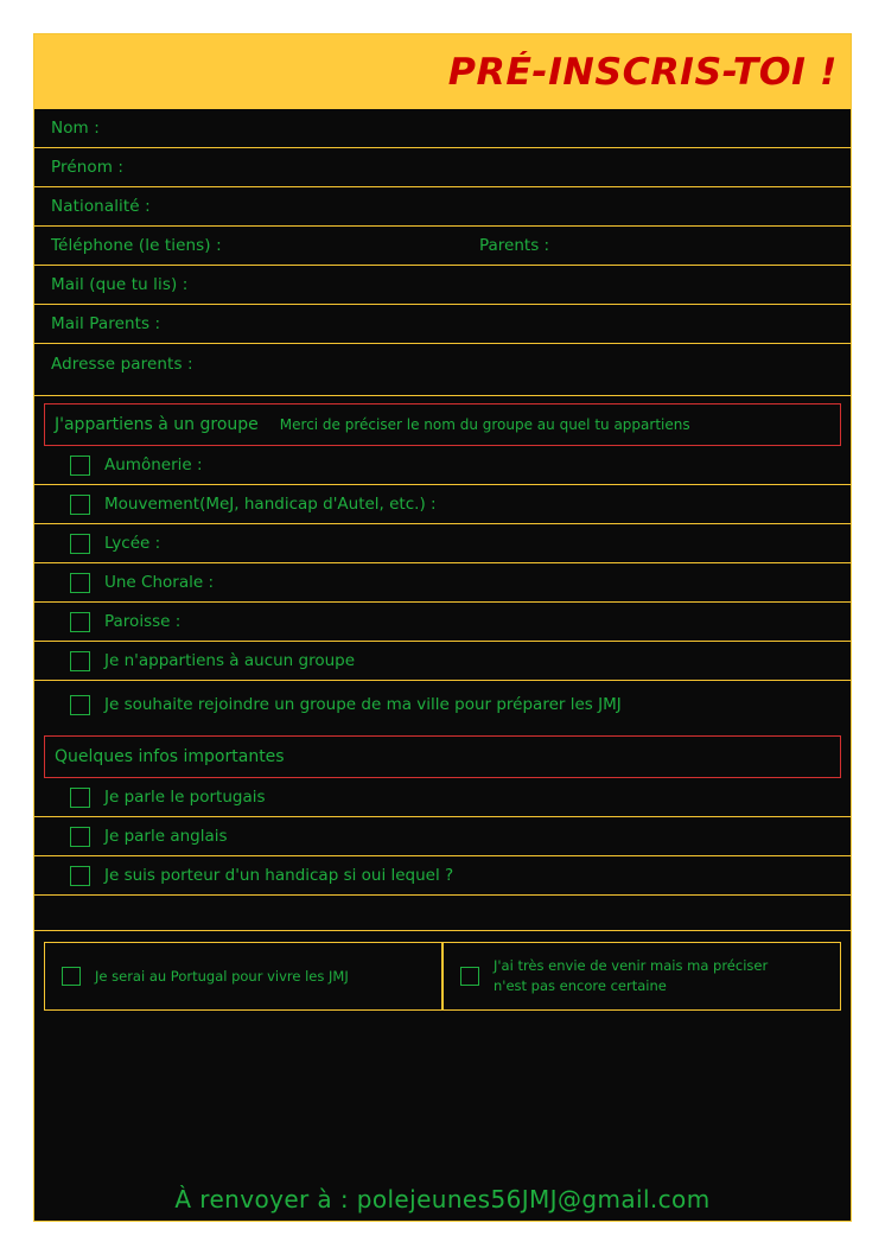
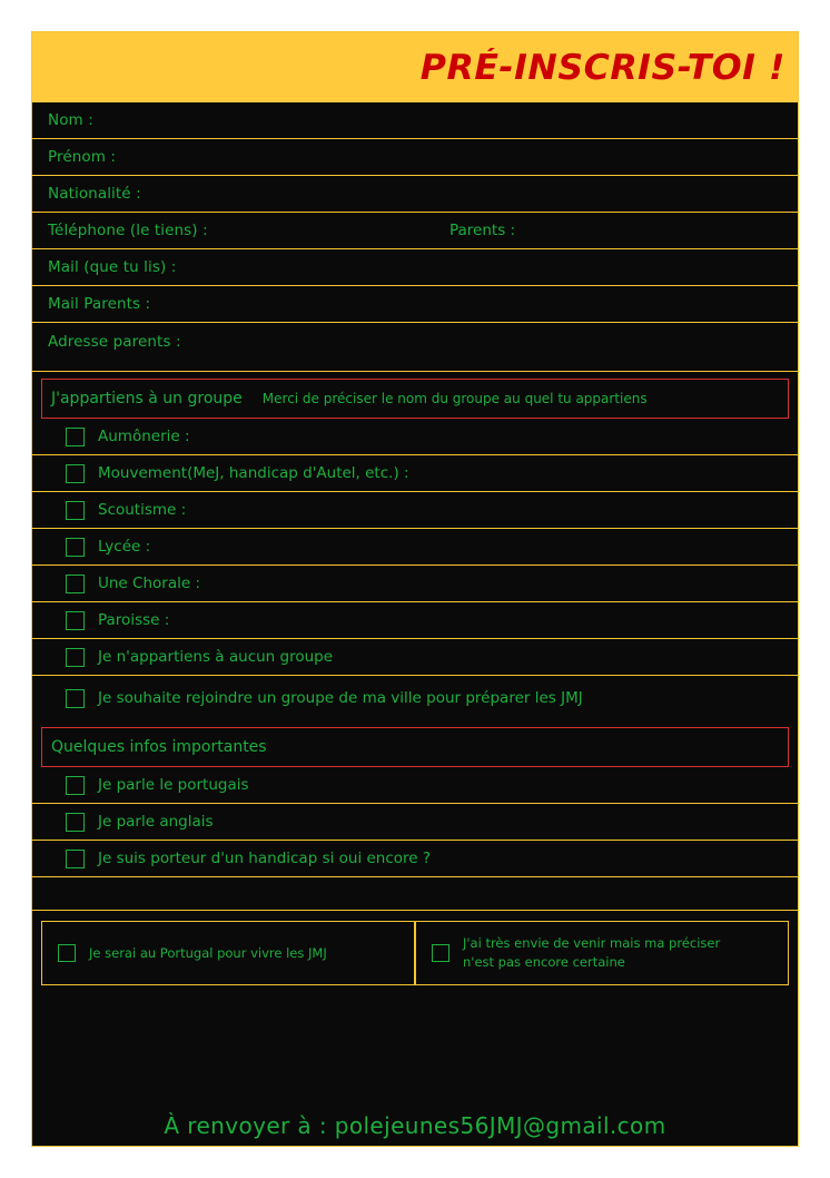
  PRÉ-INSCRIS-TOI !
  Nom :
  Prénom :
  Nationalité :
  Téléphone (le tiens) :
  Parents :
  Mail (que tu lis) :
  Mail Parents :
  Adresse parents :
  J'appartiens à un groupe
  Merci de préciser le nom du groupe au quel tu appartiens
  Aumônerie :
  Mouvement
  (MeJ, handicap d'Autel, etc.) :
+ Scoutisme :
  Lycée :
  Une Chorale :
  Paroisse :
  Je n'appartiens à aucun groupe
  Je souhaite rejoindre un groupe de ma ville pour préparer les JMJ
  Quelques infos importantes
  Je parle le portugais
  Je parle anglais
- Je suis porteur d'un handicap si oui lequel ?
+ Je suis porteur d'un handicap si oui encore ?
  Je serai au Portugal pour vivre les JMJ
  J'ai très envie de venir mais ma préciser n'est pas encore certaine
  À renvoyer à : polejeunes56JMJ@gmail.com
